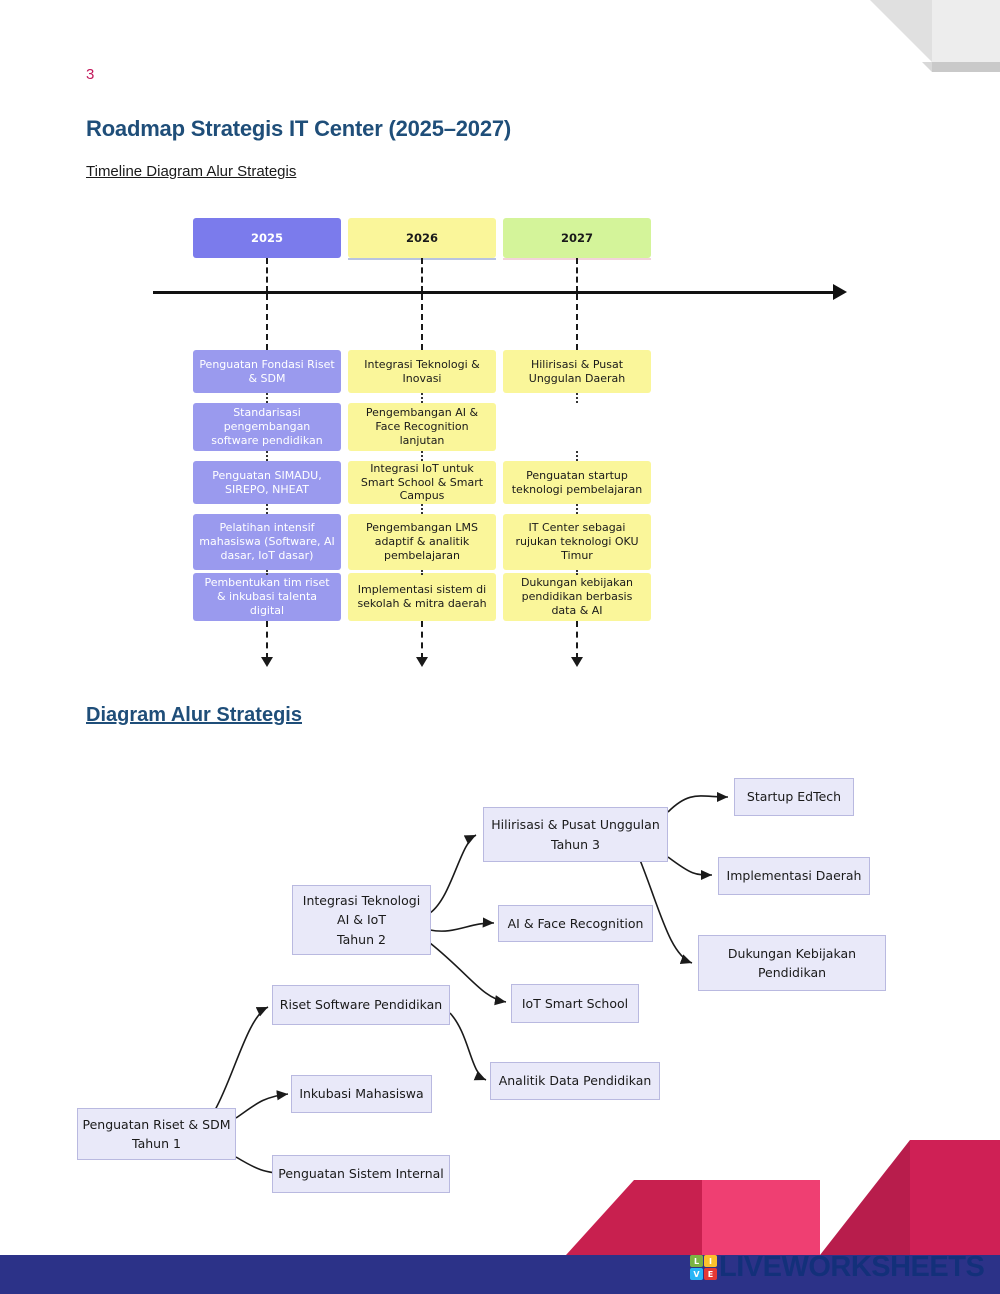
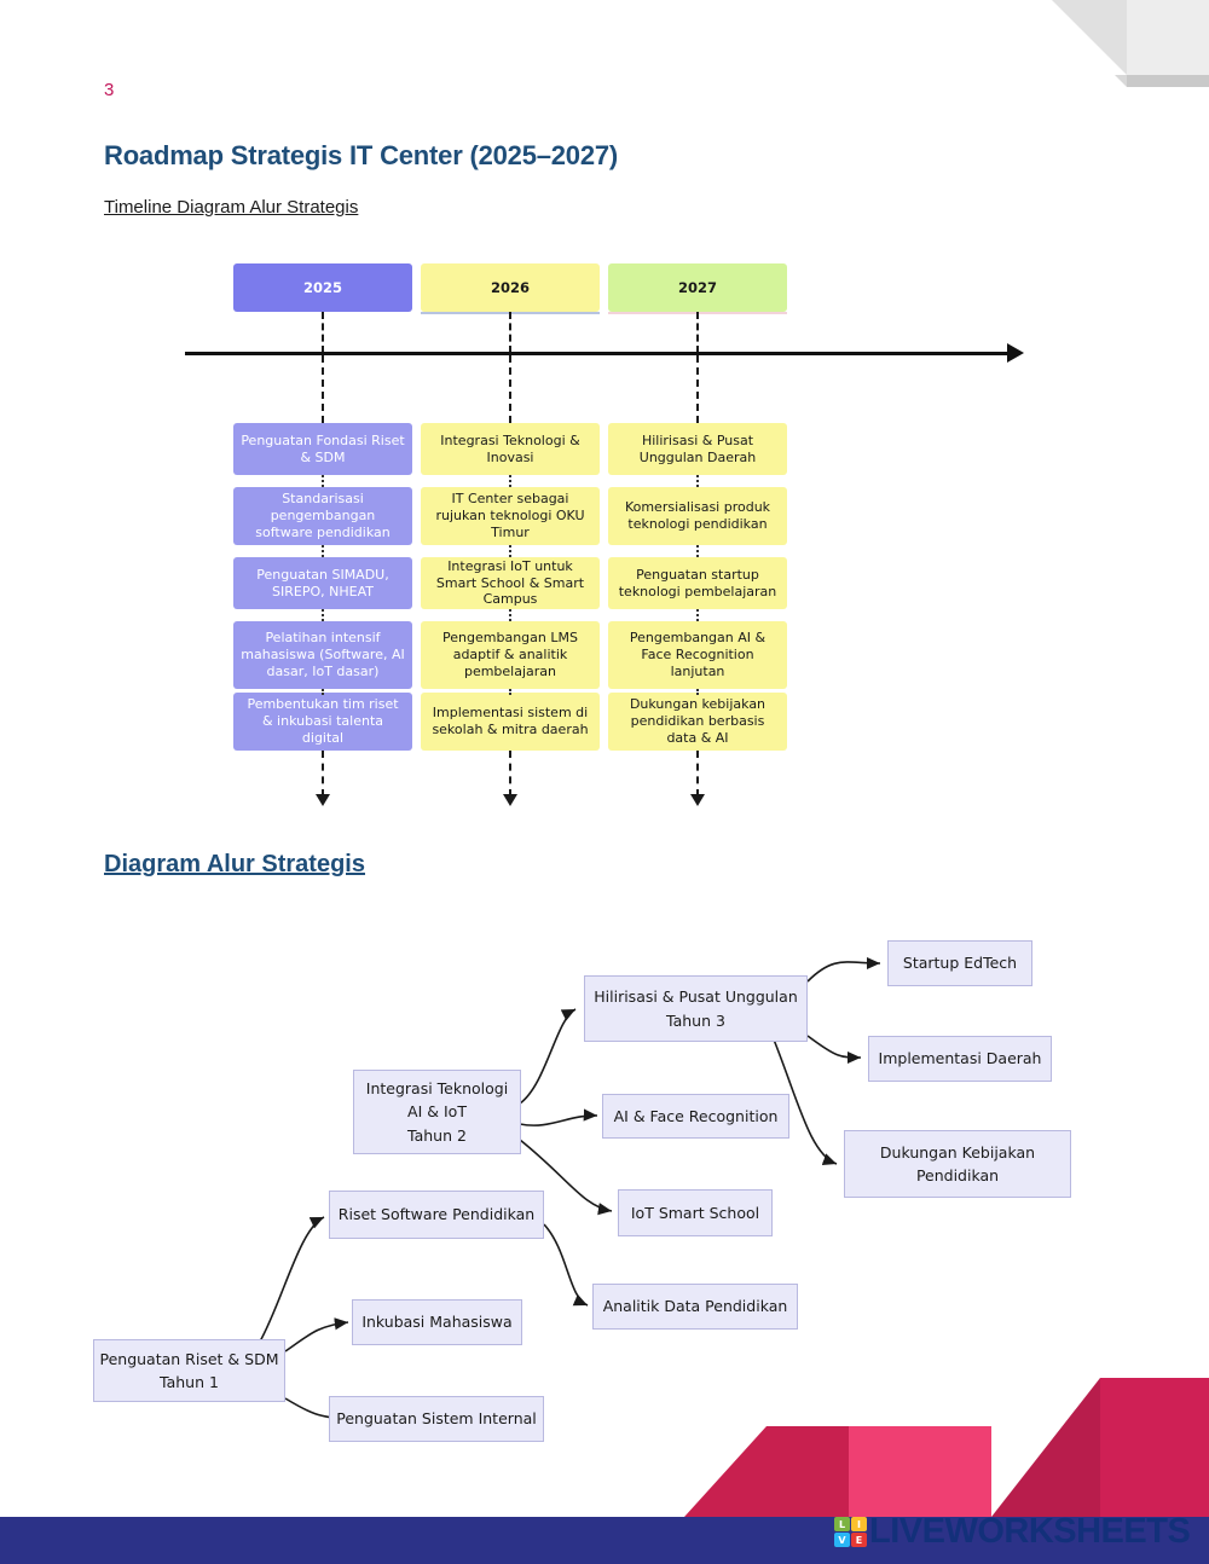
  3
  Roadmap Strategis IT Center (2025–2027)
  Timeline Diagram Alur Strategis
  Diagram Alur Strategis
  2025
  2026
  2027
  Penguatan Fondasi Riset & SDM
  Standarisasi pengembangan software pendidikan
  Penguatan SIMADU, SIREPO, NHEAT
  Pelatihan intensif mahasiswa (Software, AI dasar, IoT dasar)
  Pembentukan tim riset & inkubasi talenta digital
  Integrasi Teknologi & Inovasi
- Pengembangan AI & Face Recognition lanjutan
+ IT Center sebagai rujukan teknologi OKU Timur
  Integrasi IoT untuk Smart School & Smart Campus
  Pengembangan LMS adaptif & analitik pembelajaran
  Implementasi sistem di sekolah & mitra daerah
  Hilirisasi & Pusat Unggulan Daerah
+ Komersialisasi produk teknologi pendidikan
  Penguatan startup teknologi pembelajaran
- IT Center sebagai rujukan teknologi OKU Timur
+ Pengembangan AI & Face Recognition lanjutan
  Dukungan kebijakan pendidikan berbasis data & AI
  Startup EdTech
  Hilirisasi & Pusat Unggulan
  Tahun 3
  Implementasi Daerah
  Integrasi Teknologi
  AI & IoT
  Tahun 2
  AI & Face Recognition
  Dukungan Kebijakan
  Pendidikan
  Riset Software Pendidikan
  IoT Smart School
  Analitik Data Pendidikan
  Inkubasi Mahasiswa
  Penguatan Riset & SDM
  Tahun 1
  Penguatan Sistem Internal
  L
  I
  V
  E
  LIVEWORKSHEETS
